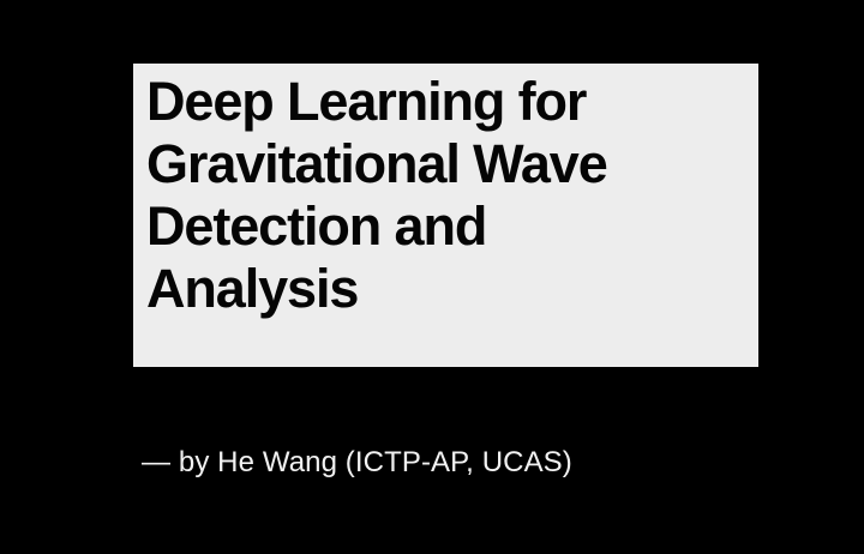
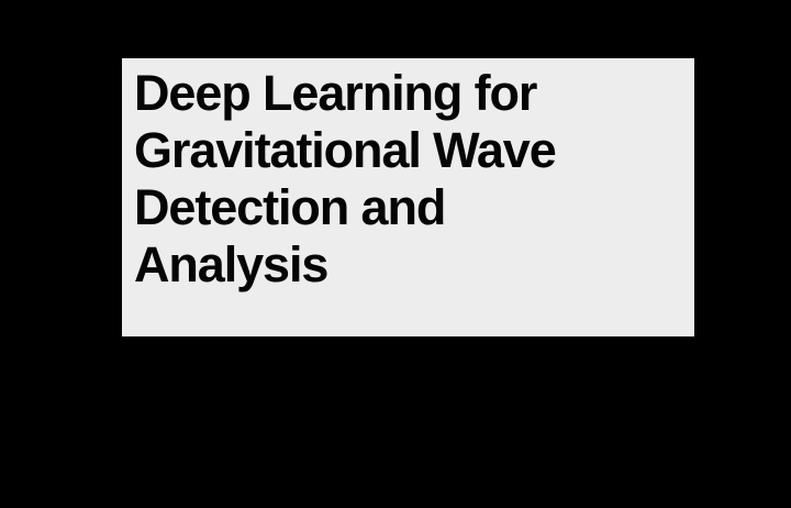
  Deep Learning for
  Gravitational Wave
  Detection and
  Analysis
- — by He Wang (ICTP-AP, UCAS)
